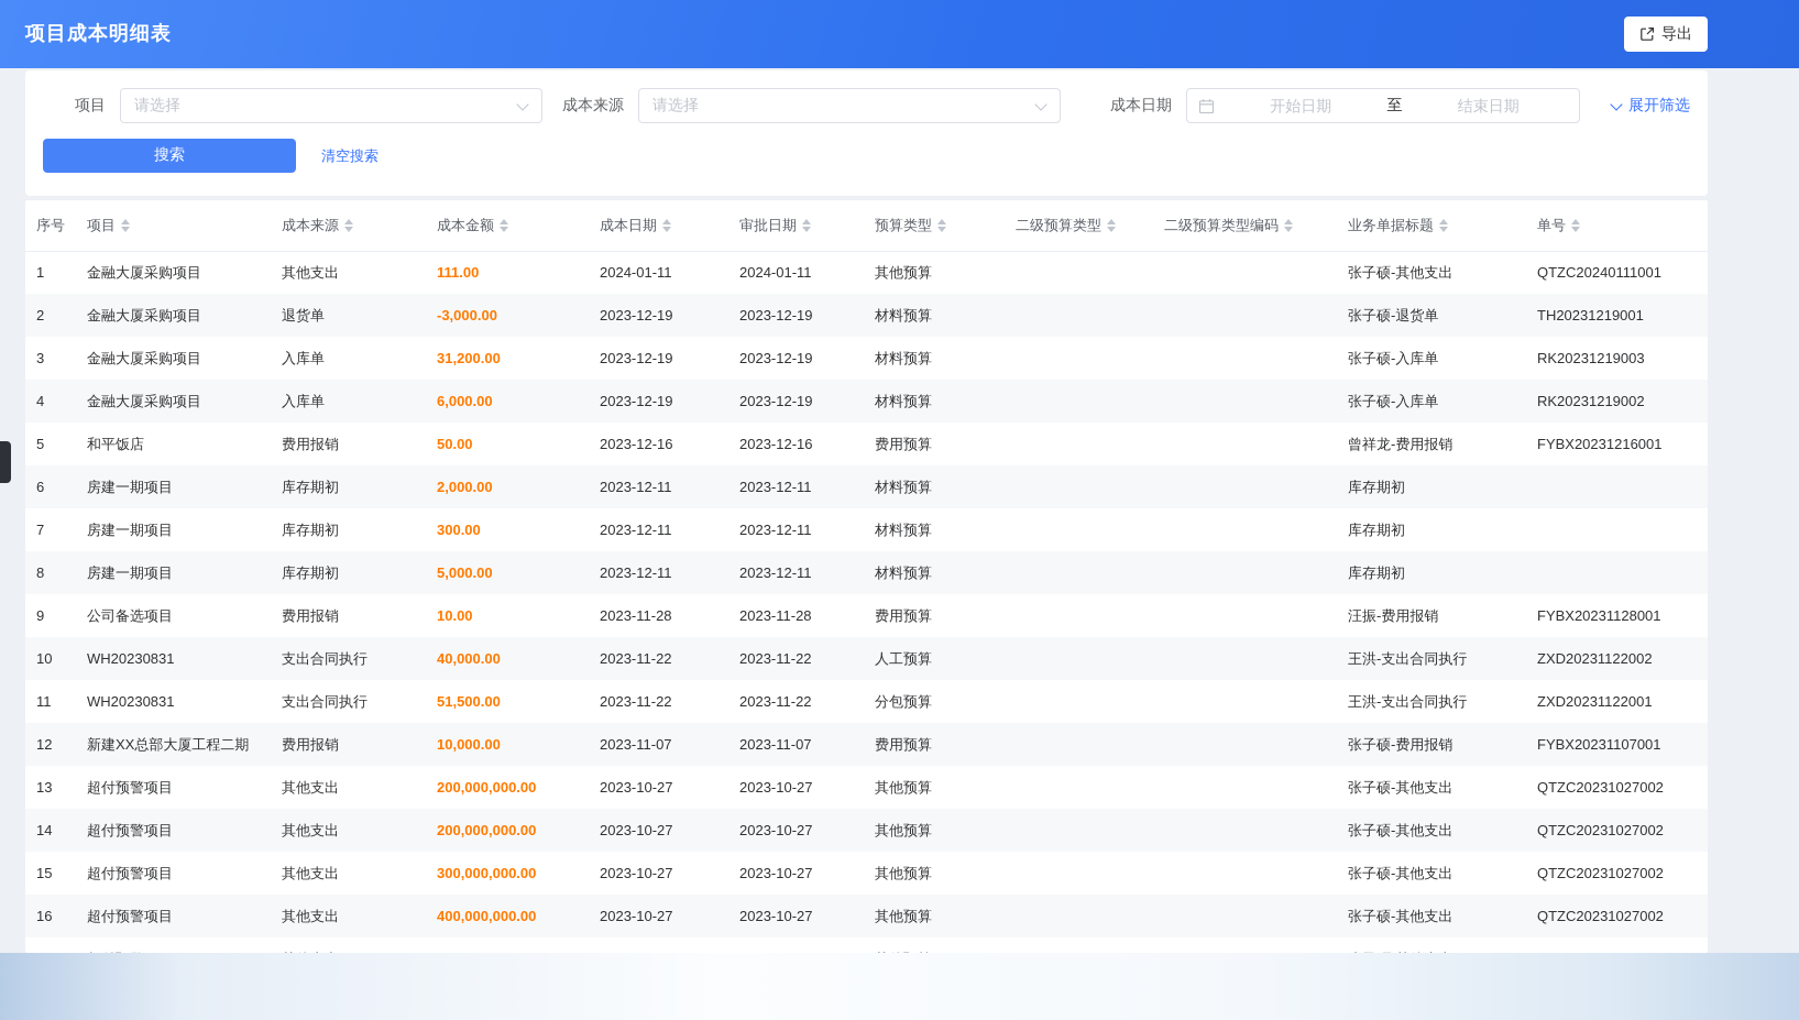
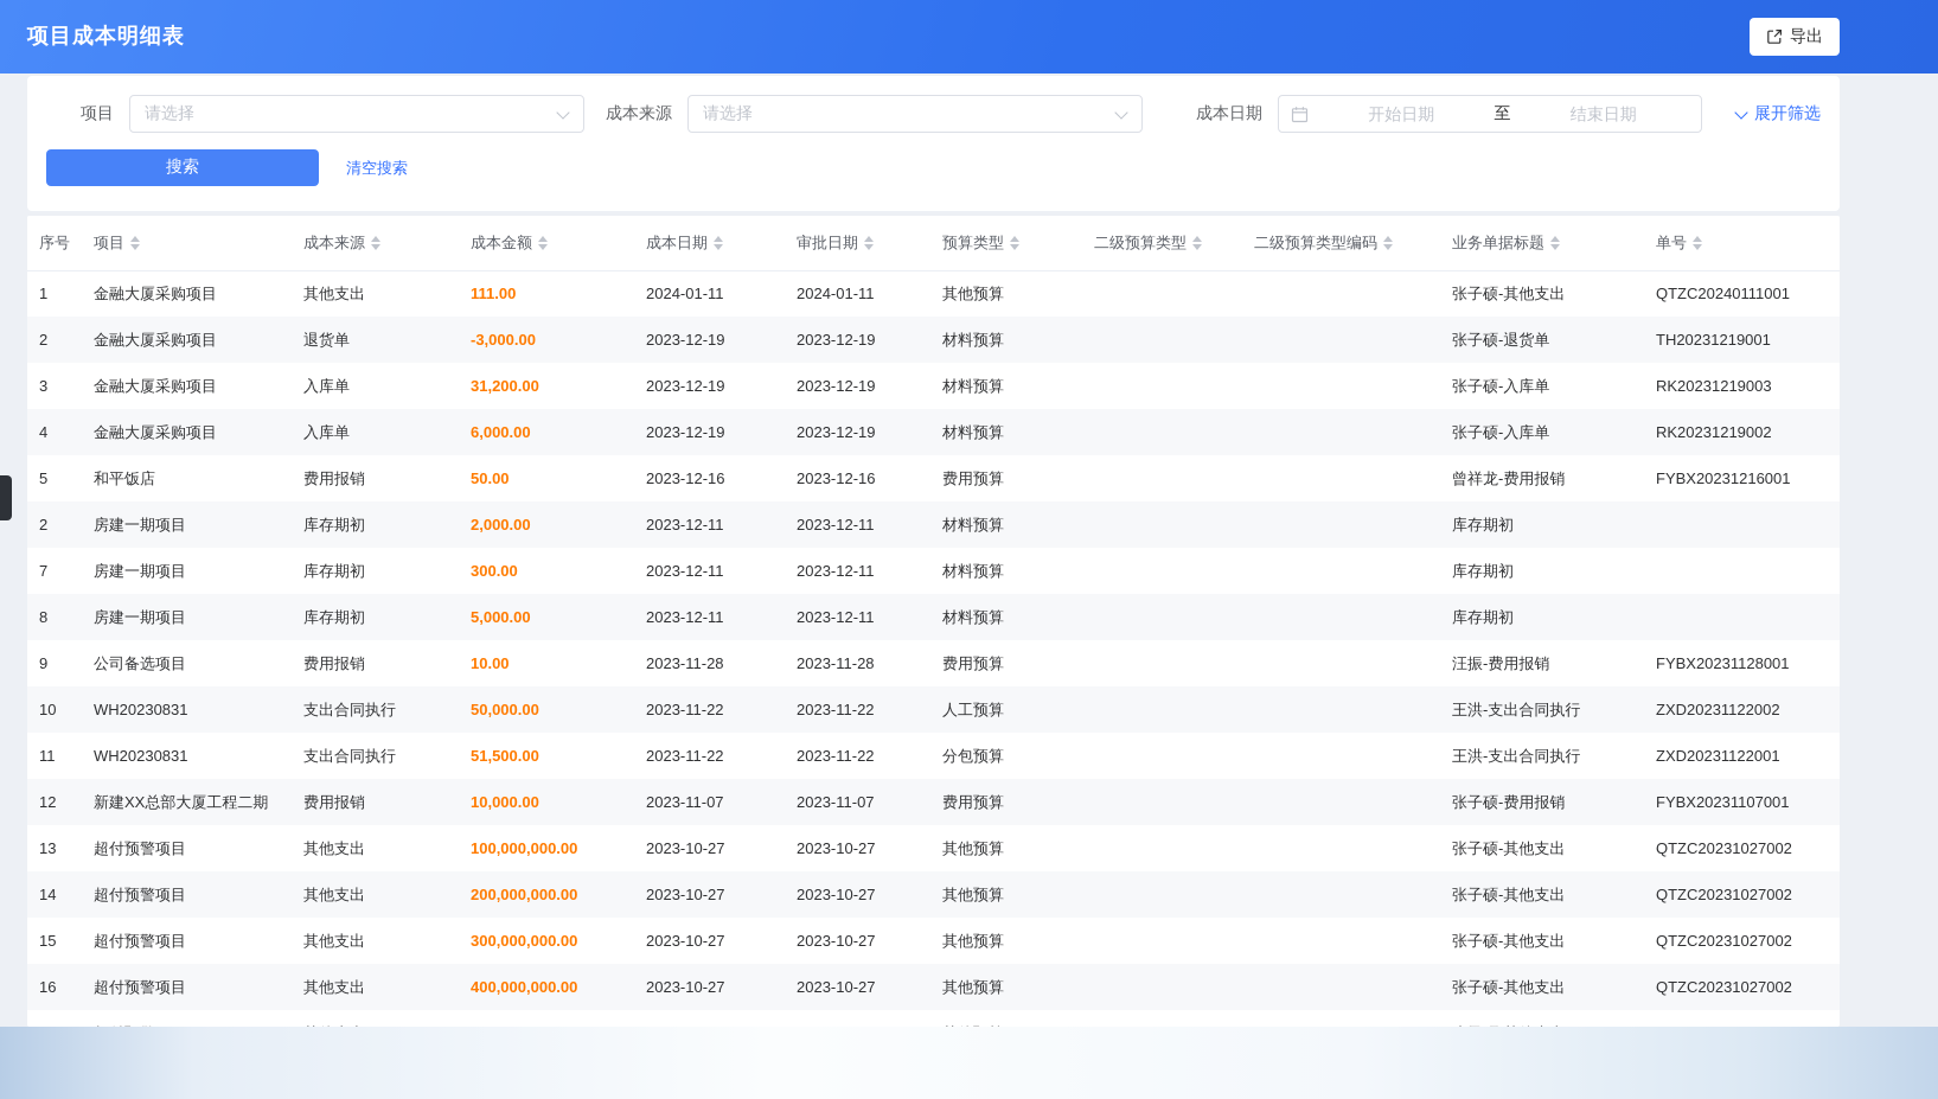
  项目成本明细表
  导出
  项目
  请选择
  成本来源
  请选择
  成本日期
  开始日期
  至
  结束日期
  展开筛选
  搜索
  清空搜索
  序号	项目	成本来源	成本金额	成本日期	审批日期	预算类型	二级预算类型	二级预算类型编码	业务单据标题	单号
  1	金融大厦采购项目	其他支出	111.00	2024-01-11	2024-01-11	其他预算			张子硕-其他支出	QTZC20240111001
  2	金融大厦采购项目	退货单	-3,000.00	2023-12-19	2023-12-19	材料预算			张子硕-退货单	TH20231219001
  3	金融大厦采购项目	入库单	31,200.00	2023-12-19	2023-12-19	材料预算			张子硕-入库单	RK20231219003
  4	金融大厦采购项目	入库单	6,000.00	2023-12-19	2023-12-19	材料预算			张子硕-入库单	RK20231219002
  5	和平饭店	费用报销	50.00	2023-12-16	2023-12-16	费用预算			曾祥龙-费用报销	FYBX20231216001
- 6	房建一期项目	库存期初	2,000.00	2023-12-11	2023-12-11	材料预算			库存期初
+ 2	房建一期项目	库存期初	2,000.00	2023-12-11	2023-12-11	材料预算			库存期初
  7	房建一期项目	库存期初	300.00	2023-12-11	2023-12-11	材料预算			库存期初
  8	房建一期项目	库存期初	5,000.00	2023-12-11	2023-12-11	材料预算			库存期初
  9	公司备选项目	费用报销	10.00	2023-11-28	2023-11-28	费用预算			汪振-费用报销	FYBX20231128001
- 10	WH20230831	支出合同执行	40,000.00	2023-11-22	2023-11-22	人工预算			王洪-支出合同执行	ZXD20231122002
+ 10	WH20230831	支出合同执行	50,000.00	2023-11-22	2023-11-22	人工预算			王洪-支出合同执行	ZXD20231122002
  11	WH20230831	支出合同执行	51,500.00	2023-11-22	2023-11-22	分包预算			王洪-支出合同执行	ZXD20231122001
  12	新建XX总部大厦工程二期	费用报销	10,000.00	2023-11-07	2023-11-07	费用预算			张子硕-费用报销	FYBX20231107001
- 13	超付预警项目	其他支出	200,000,000.00	2023-10-27	2023-10-27	其他预算			张子硕-其他支出	QTZC20231027002
+ 13	超付预警项目	其他支出	100,000,000.00	2023-10-27	2023-10-27	其他预算			张子硕-其他支出	QTZC20231027002
  14	超付预警项目	其他支出	200,000,000.00	2023-10-27	2023-10-27	其他预算			张子硕-其他支出	QTZC20231027002
  15	超付预警项目	其他支出	300,000,000.00	2023-10-27	2023-10-27	其他预算			张子硕-其他支出	QTZC20231027002
  16	超付预警项目	其他支出	400,000,000.00	2023-10-27	2023-10-27	其他预算			张子硕-其他支出	QTZC20231027002
